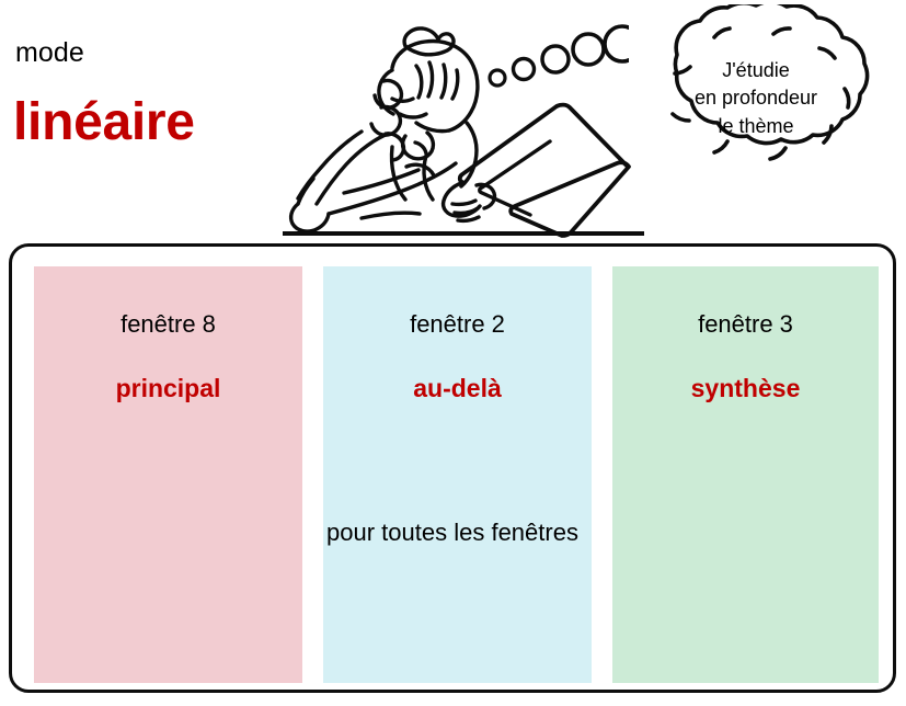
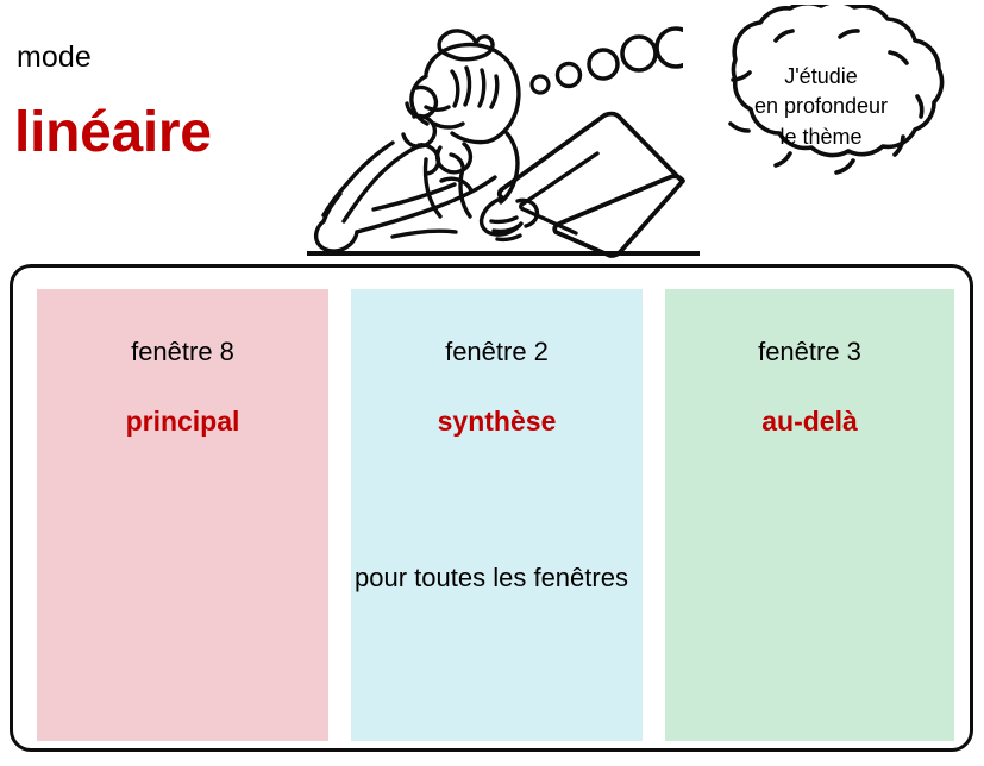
  mode
  linéaire
  J'étudie
  en profondeur
  le thème
  fenêtre 8
  principal
  fenêtre 2
- au-delà
+ synthèse
  fenêtre 3
- synthèse
+ au-delà
  pour toutes les fenêtres
